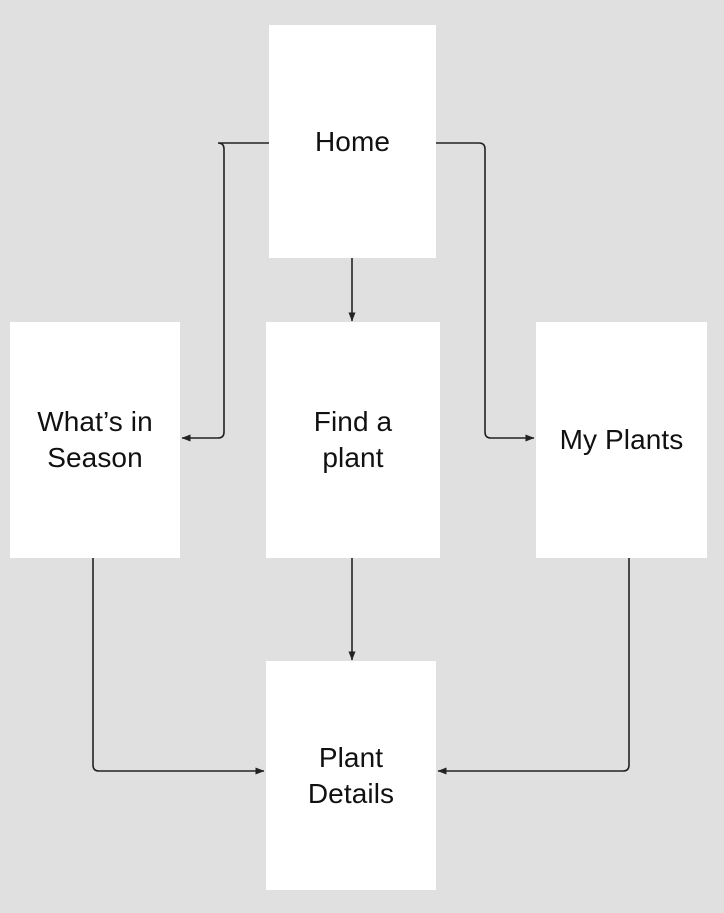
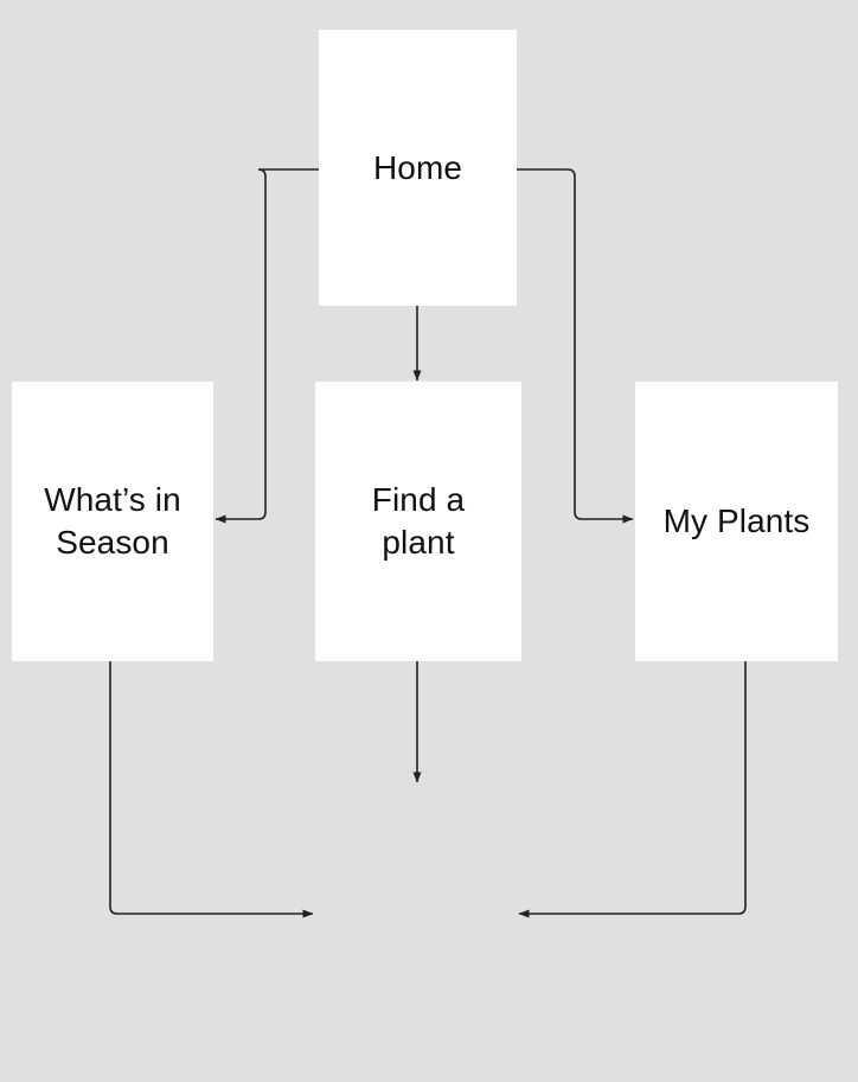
  Home
  What’s in
  Season
  Find a
  plant
  My Plants
- Plant
- Details
